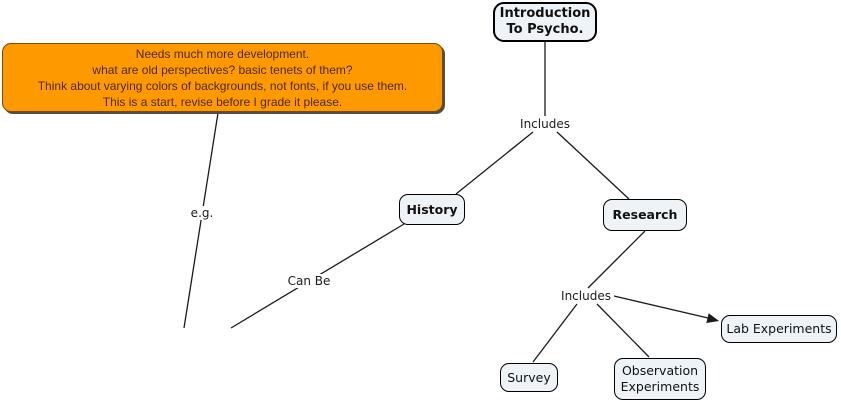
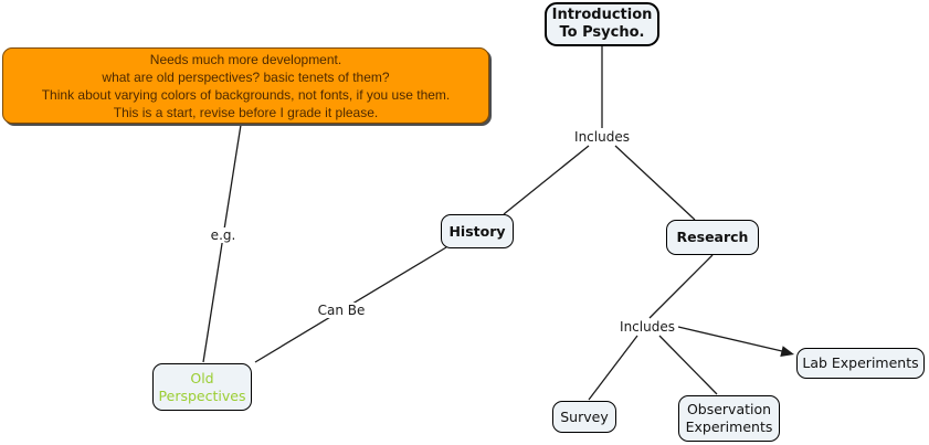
  Needs much more development.
  what are old perspectives? basic tenets of them?
  Think about varying colors of backgrounds, not fonts, if you use them.
  This is a start, revise before I grade it please.
  Introduction
  To Psycho.
  History
  Research
+ Old
+ Perspectives
  Survey
  Observation
  Experiments
  Lab Experiments
  Includes
  Includes
  Can Be
  e.g.
